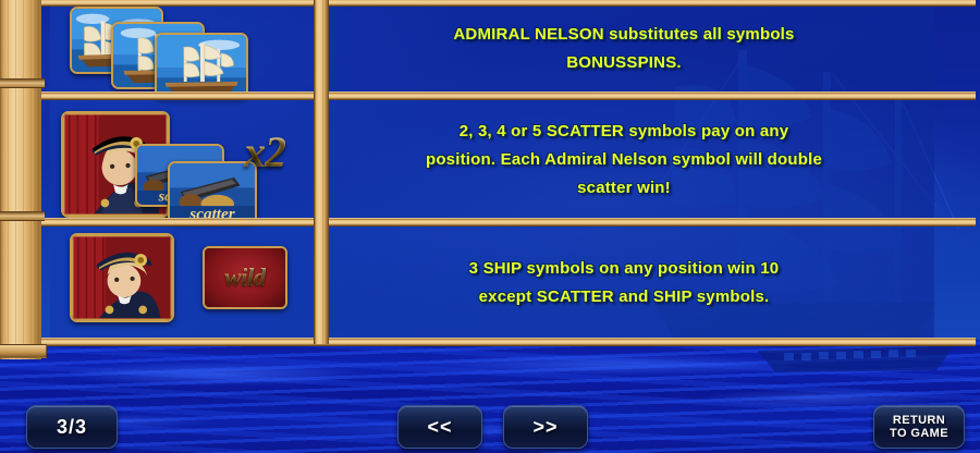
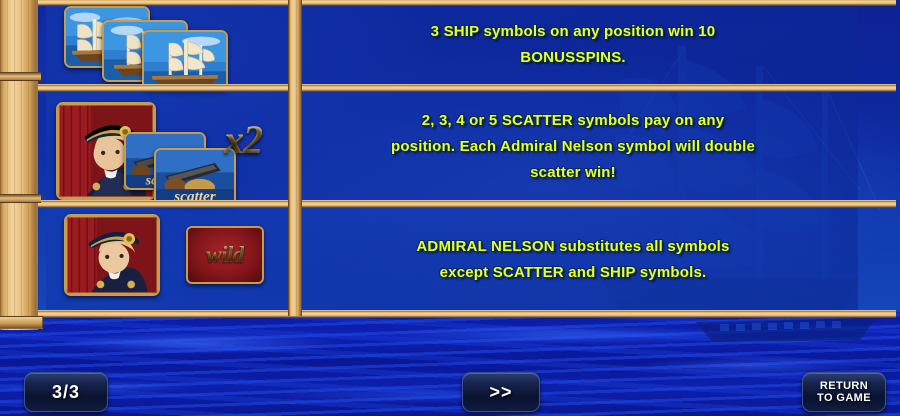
- ADMIRAL NELSON substitutes all symbols
+ 3 SHIP symbols on any position win 10
  BONUSSPINS.
  scatter
  x2
  2, 3, 4 or 5 SCATTER symbols pay on any
  position. Each Admiral Nelson symbol will double
  scatter win!
  wild
- 3 SHIP symbols on any position win 10
+ ADMIRAL NELSON substitutes all symbols
  except SCATTER and SHIP symbols.
  3/3
- <<
  >>
  RETURN
  TO GAME
